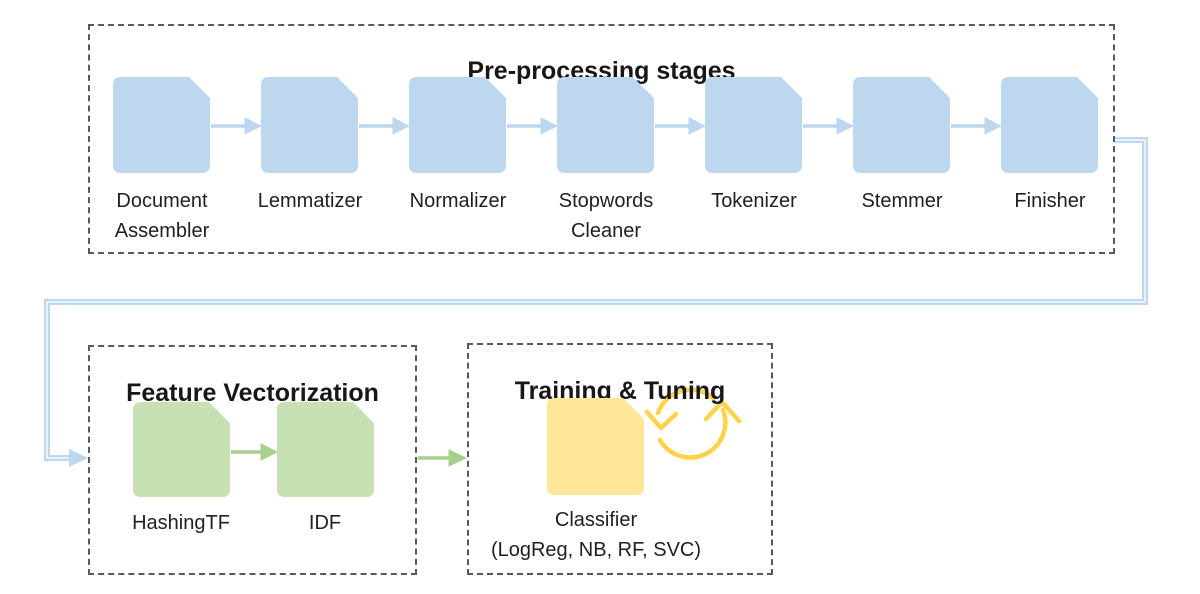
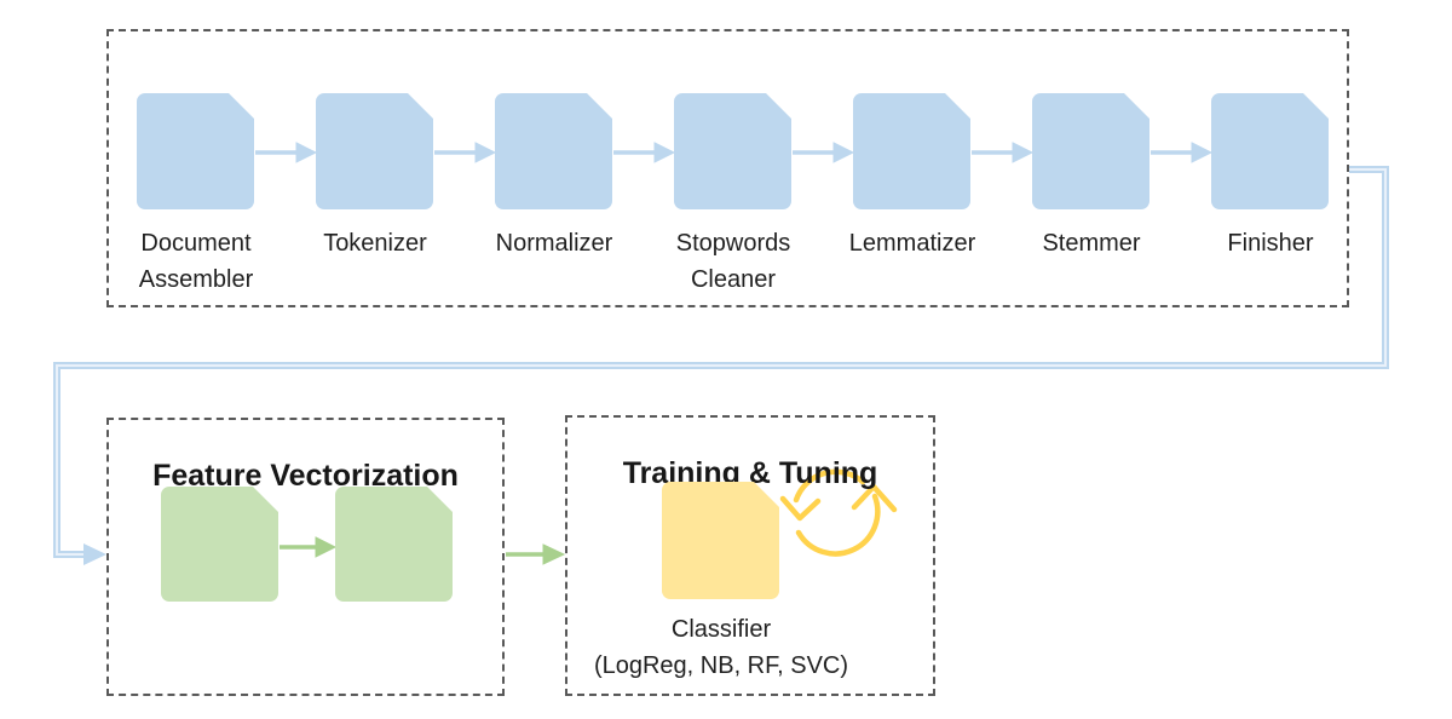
- Pre-processing stages
  Document Assembler
- Lemmatizer
+ Tokenizer
  Normalizer
  Stopwords Cleaner
- Tokenizer
+ Lemmatizer
  Stemmer
  Finisher
  Feature Vectorization
- HashingTF
- IDF
  Training & Tuning
  Classifier
  (LogReg, NB, RF, SVC)
